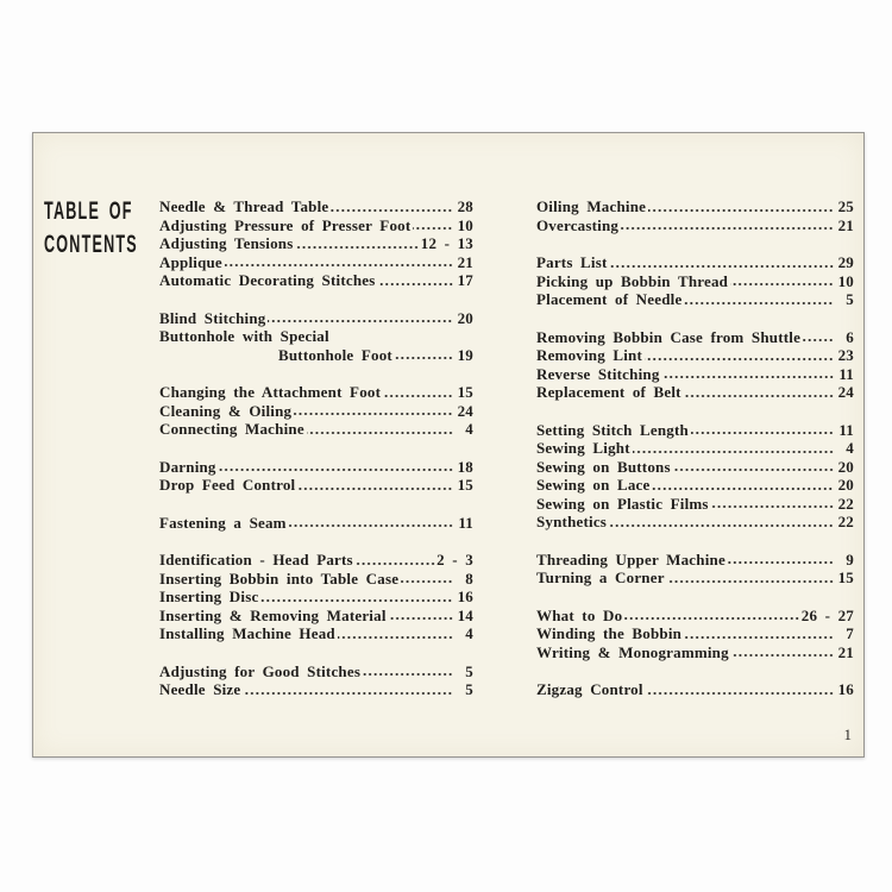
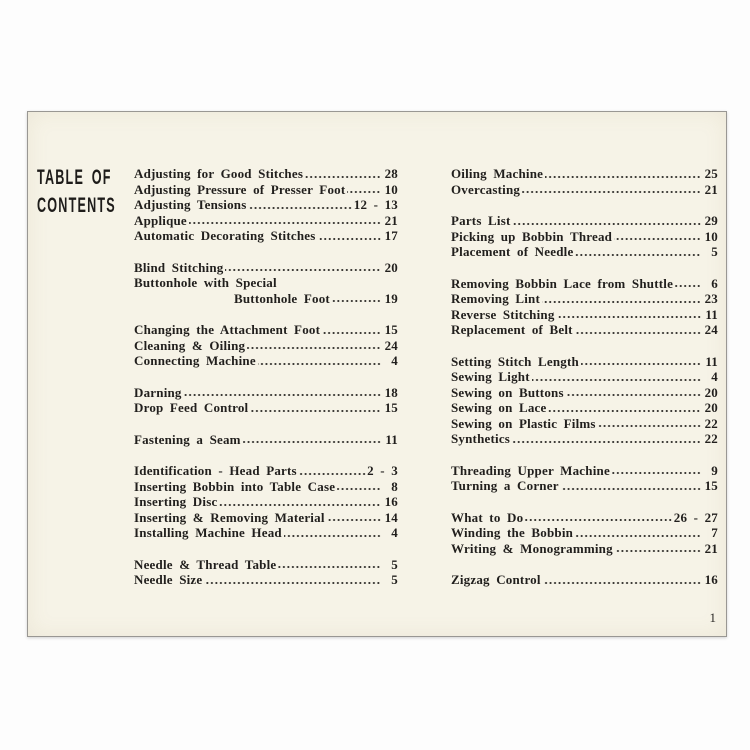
  TABLE OF
  CONTENTS
- Needle & Thread Table
+ Adjusting for Good Stitches
  28
  Adjusting Pressure of Presser Foot
  10
  Adjusting Tensions
  12 - 13
  Applique
  21
  Automatic Decorating Stitches
  17
  Blind Stitching
  20
  Buttonhole with Special
  Buttonhole Foot
  19
  Changing the Attachment Foot
  15
  Cleaning & Oiling
  24
  Connecting Machine
  4
  Darning
  18
  Drop Feed Control
  15
  Fastening a Seam
  11
  Identification - Head Parts
  2 - 3
  Inserting Bobbin into Table Case
  8
  Inserting Disc
  16
  Inserting & Removing Material
  14
  Installing Machine Head
  4
- Adjusting for Good Stitches
+ Needle & Thread Table
  5
  Needle Size
  5
  Oiling Machine
  25
  Overcasting
  21
  Parts List
  29
  Picking up Bobbin Thread
  10
  Placement of Needle
  5
- Removing Bobbin Case from Shuttle
+ Removing Bobbin Lace from Shuttle
  6
  Removing Lint
  23
  Reverse Stitching
  11
  Replacement of Belt
  24
  Setting Stitch Length
  11
  Sewing Light
  4
  Sewing on Buttons
  20
  Sewing on Lace
  20
  Sewing on Plastic Films
  22
  Synthetics
  22
  Threading Upper Machine
  9
  Turning a Corner
  15
  What to Do
  26 - 27
  Winding the Bobbin
  7
  Writing & Monogramming
  21
  Zigzag Control
  16
  1
